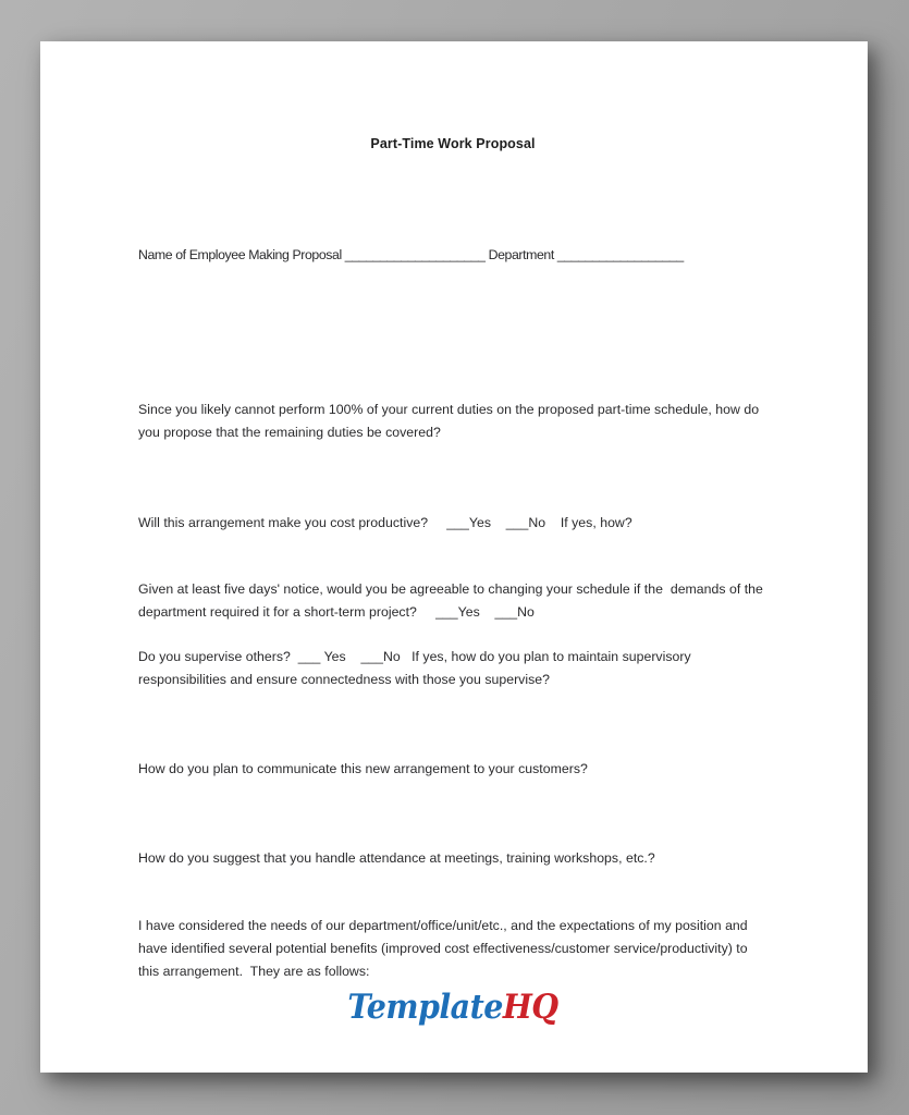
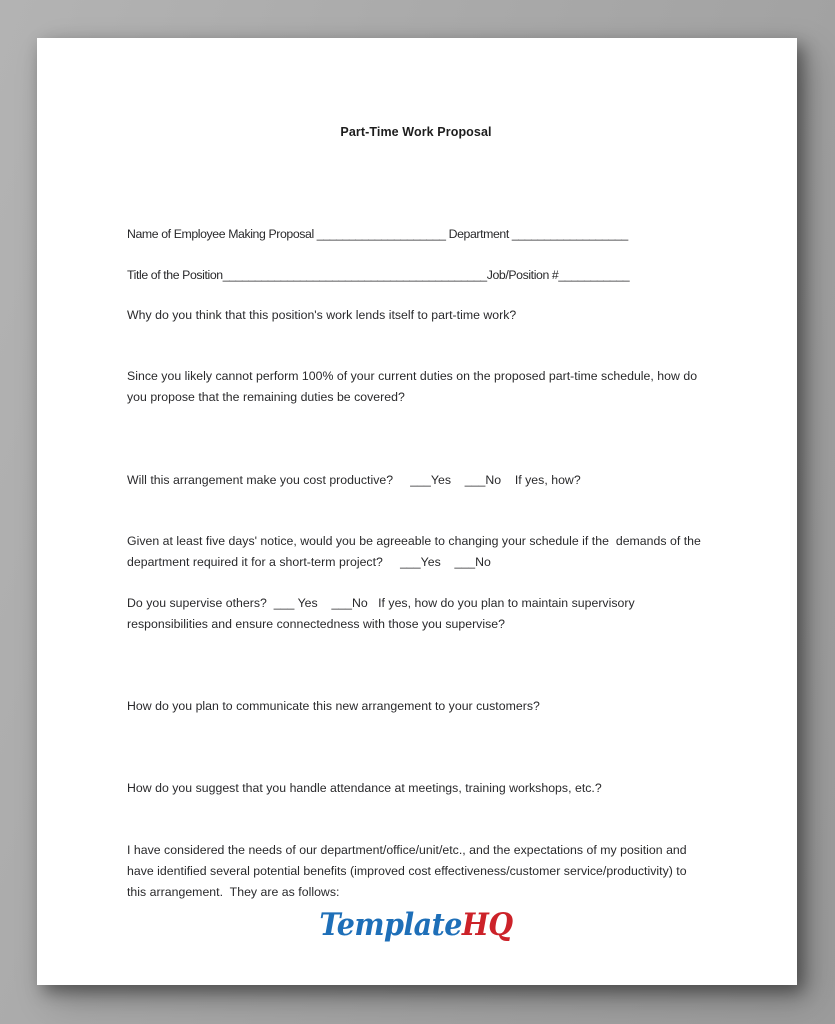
  Part-Time Work Proposal
  Name of Employee Making Proposal ____________________ Department __________________
+ Title of the Position_________________________________________Job/Position #___________
+ Why do you think that this position's work lends itself to part-time work?
  Since you likely cannot perform 100% of your current duties on the proposed part-time schedule, how do you propose that the remaining duties be covered?
  Will this arrangement make you cost productive? ___Yes ___No If yes, how?
  Given at least five days' notice, would you be agreeable to changing your schedule if the demands of the department required it for a short-term project? ___Yes ___No
  Do you supervise others? ___ Yes ___No If yes, how do you plan to maintain supervisory responsibilities and ensure connectedness with those you supervise?
  How do you plan to communicate this new arrangement to your customers?
  How do you suggest that you handle attendance at meetings, training workshops, etc.?
  I have considered the needs of our department/office/unit/etc., and the expectations of my position and have identified several potential benefits (improved cost effectiveness/customer service/productivity) to this arrangement. They are as follows:
  TemplateHQ
